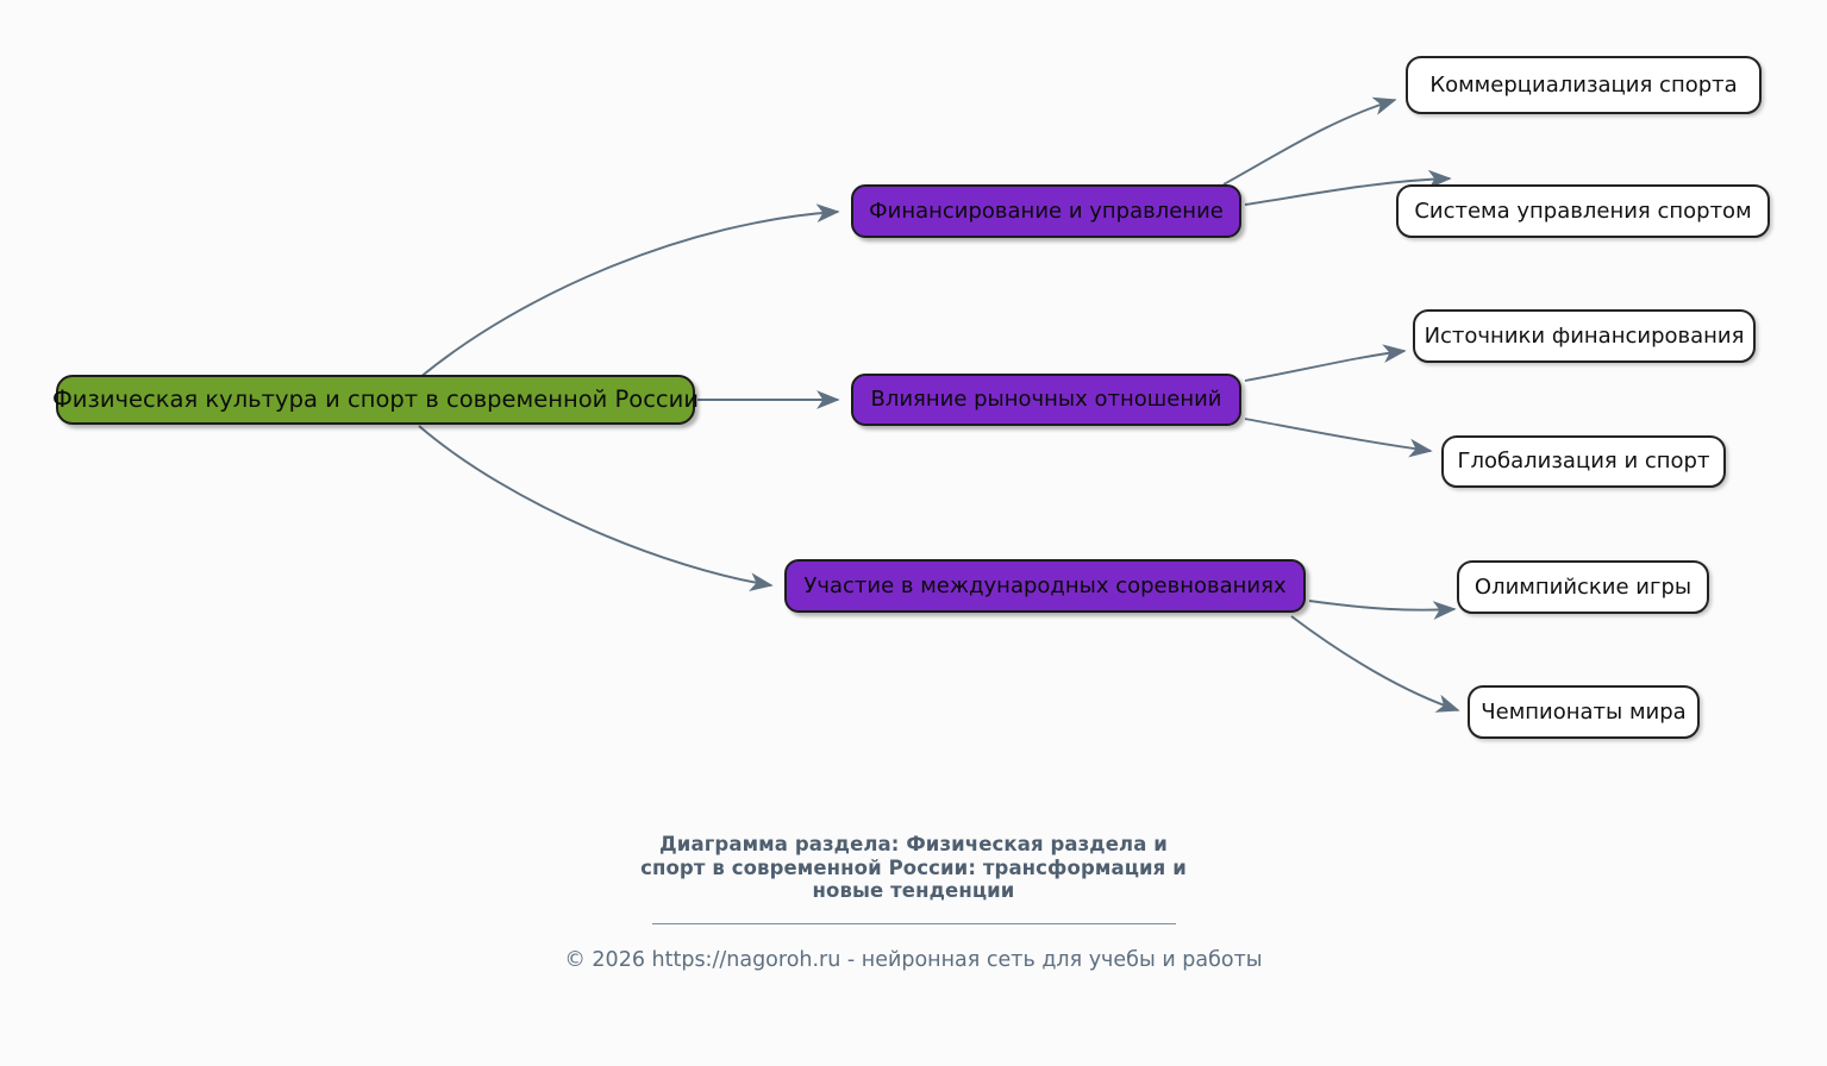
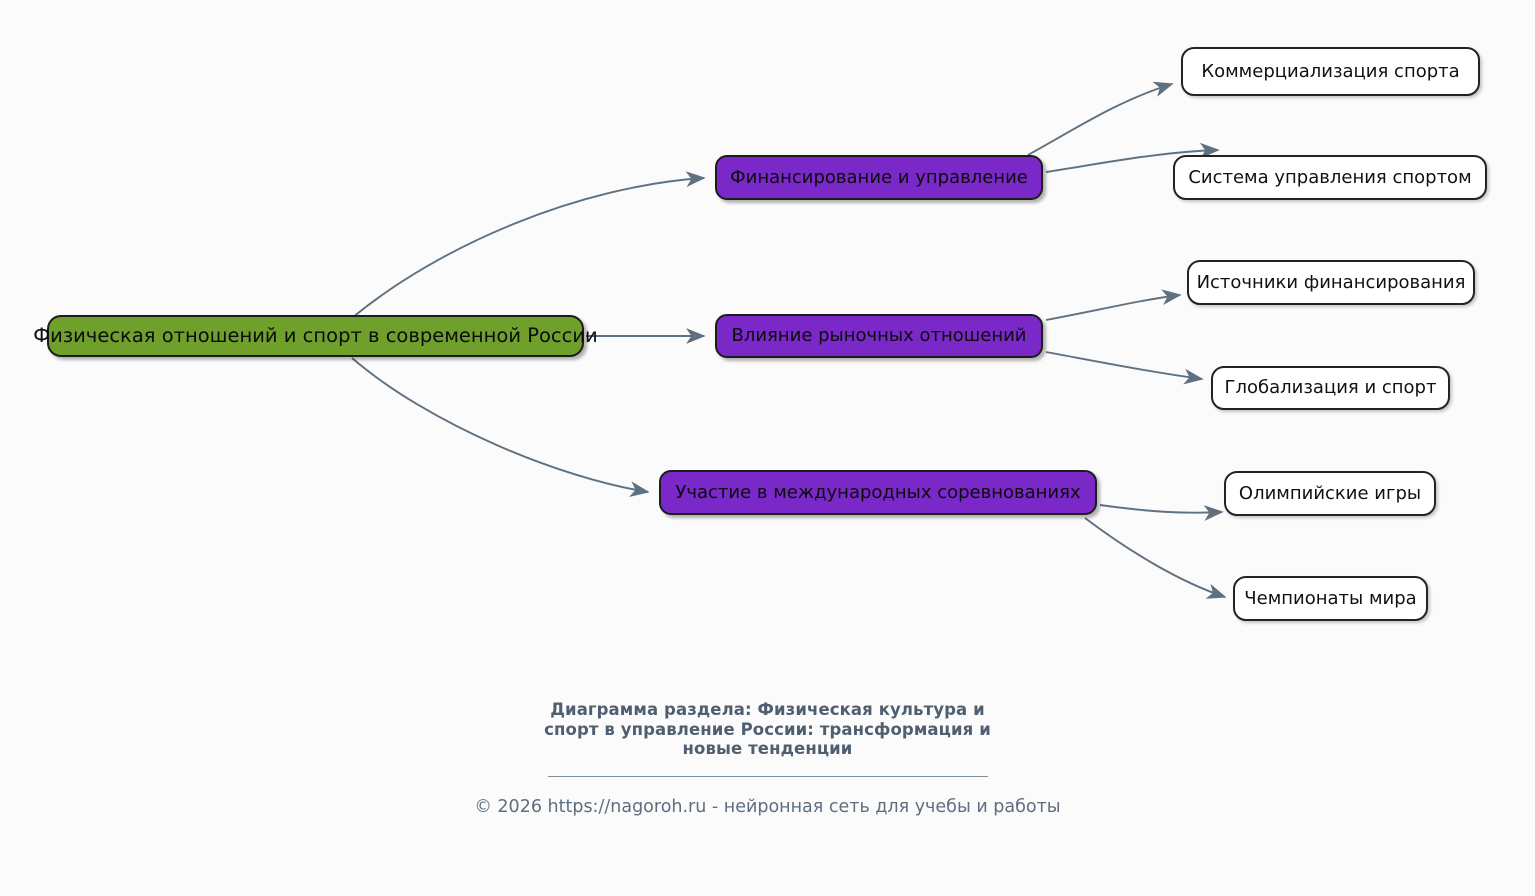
- Физическая культура и спорт в современной России
+ Физическая отношений и спорт в современной России
  Финансирование и управление
  Коммерциализация спорта
  Система управления спортом
  Влияние рыночных отношений
  Источники финансирования
  Глобализация и спорт
  Участие в международных соревнованиях
  Олимпийские игры
  Чемпионаты мира
- Диаграмма раздела: Физическая раздела и
+ Диаграмма раздела: Физическая культура и
- спорт в современной России: трансформация и
+ спорт в управление России: трансформация и
  новые тенденции
  © 2026 https://nagoroh.ru - нейронная сеть для учебы и работы
